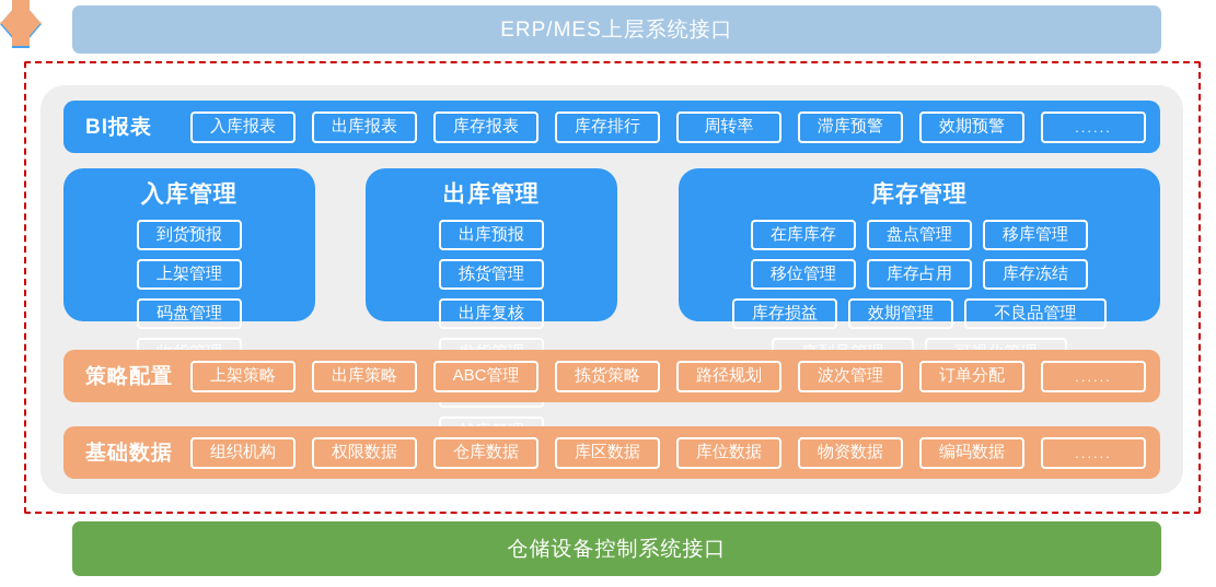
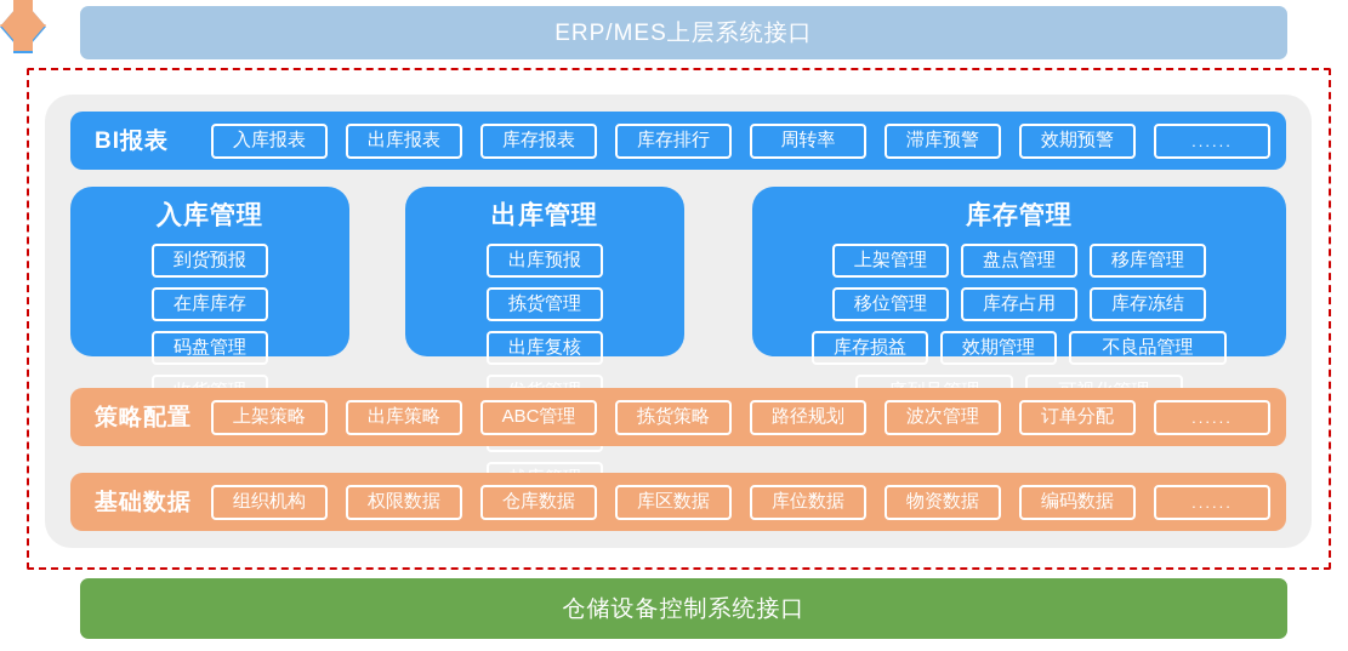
  ERP/MES上层系统接口
  BI报表
  入库报表
  出库报表
  库存报表
  库存排行
  周转率
  滞库预警
  效期预警
  ......
  入库管理
  到货预报
- 上架管理
+ 在库库存
  码盘管理
  出库管理
  出库预报
  拣货管理
  出库复核
  库存管理
- 在库库存
+ 上架管理
  盘点管理
  移库管理
  移位管理
  库存占用
  库存冻结
  库存损益
  效期管理
  不良品管理
  策略配置
  上架策略
  出库策略
  ABC管理
  拣货策略
  路径规划
  波次管理
  订单分配
  ......
  基础数据
  组织机构
  权限数据
  仓库数据
  库区数据
  库位数据
  物资数据
  编码数据
  ......
  仓储设备控制系统接口
